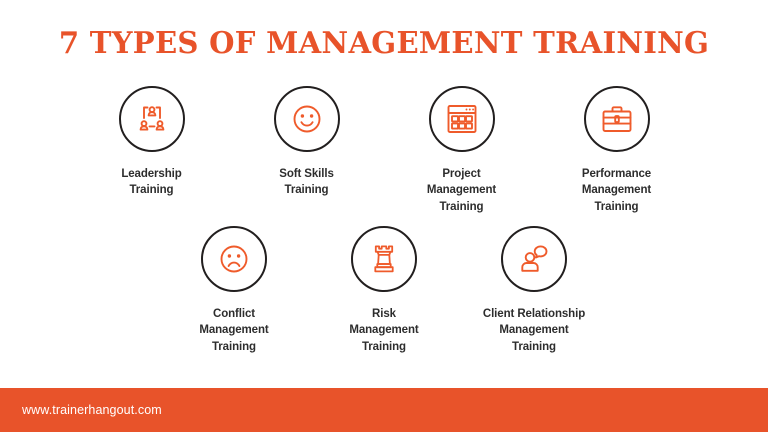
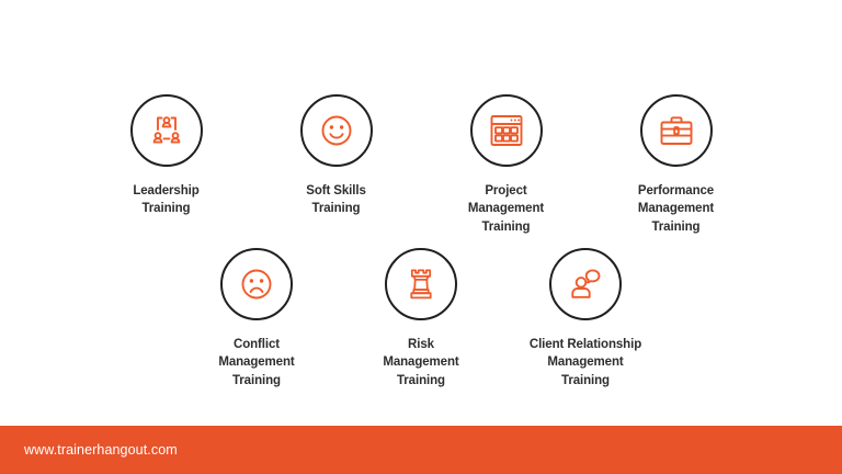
- 7 TYPES OF MANAGEMENT TRAINING
  Leadership
  Training
  Soft Skills
  Training
  Project
  Management
  Training
  Performance
  Management
  Training
  Conflict
  Management
  Training
  Risk
  Management
  Training
  Client Relationship
  Management
  Training
  www.trainerhangout.com
